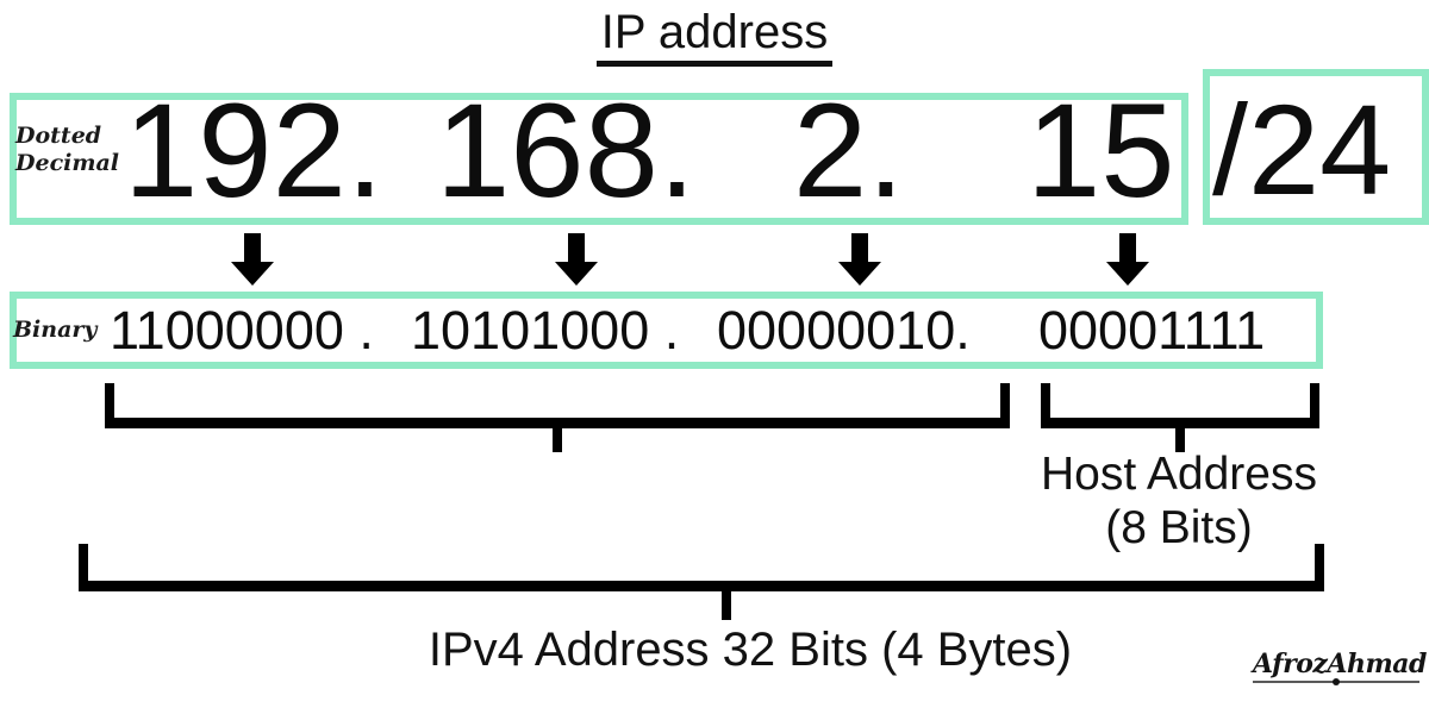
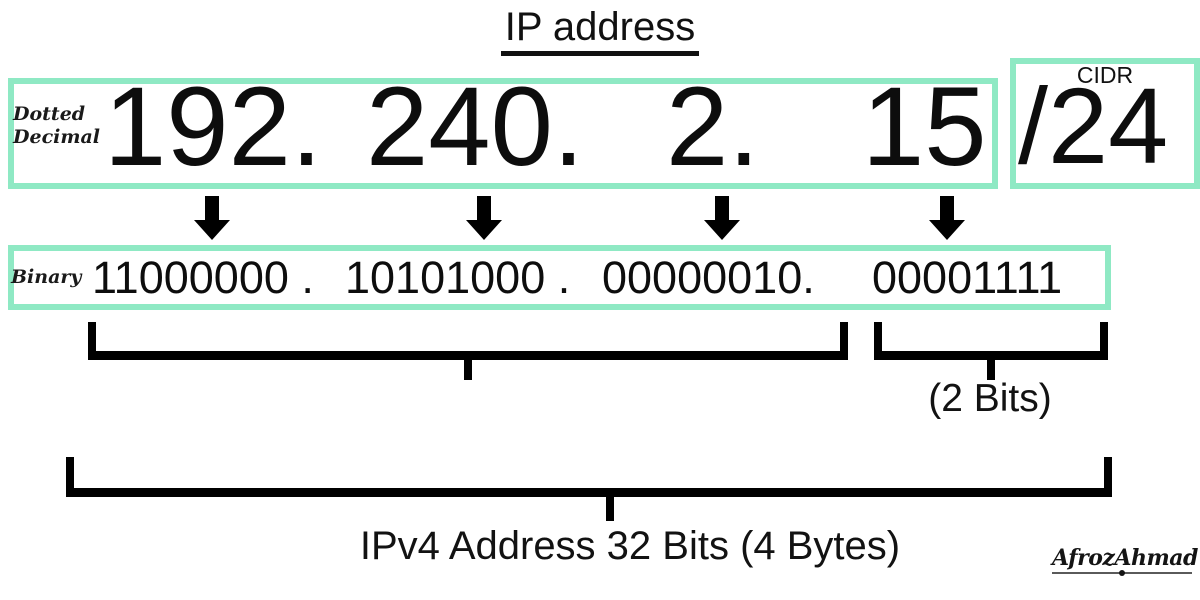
  IP address
  Dotted
  Decimal
  192.
- 168.
+ 240.
  2.
  15
+ CIDR
  /24
  Binary
  11000000 .
  10101000 .
  00000010.
  00001111
- Host Address
- (8 Bits)
+ (2 Bits)
  IPv4 Address 32 Bits (4 Bytes)
  AfrozAhmad
